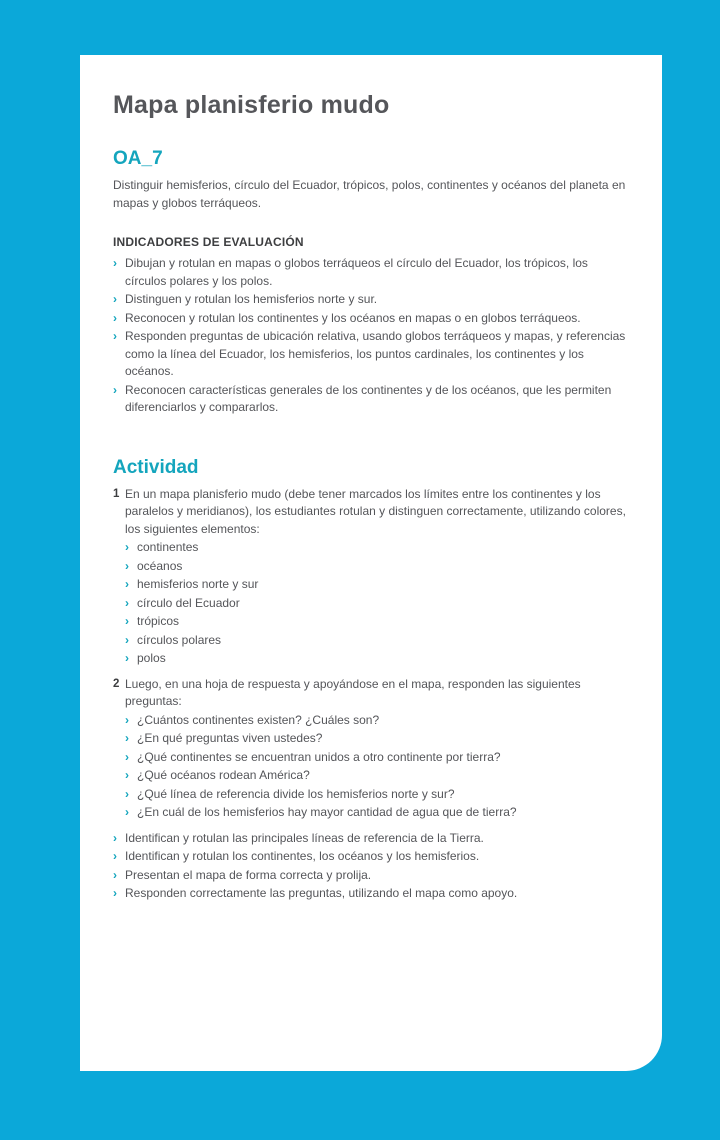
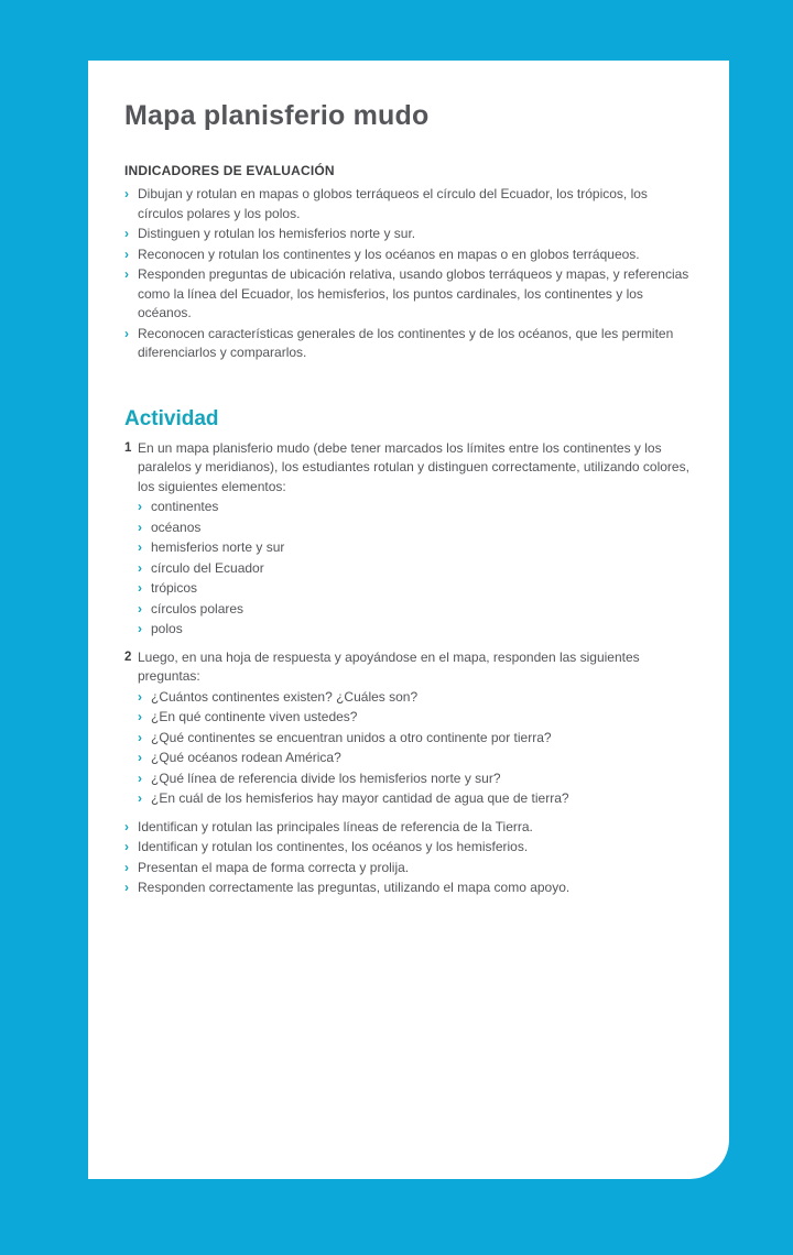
  Mapa planisferio mudo
- OA_7
- Distinguir hemisferios, círculo del Ecuador, trópicos, polos, continentes y océanos del planeta en mapas y globos terráqueos.
  INDICADORES DE EVALUACIÓN
  ›
  Dibujan y rotulan en mapas o globos terráqueos el círculo del Ecuador, los trópicos, los círculos polares y los polos.
  ›
  Distinguen y rotulan los hemisferios norte y sur.
  ›
  Reconocen y rotulan los continentes y los océanos en mapas o en globos terráqueos.
  ›
  Responden preguntas de ubicación relativa, usando globos terráqueos y mapas, y referencias como la línea del Ecuador, los hemisferios, los puntos cardinales, los continentes y los océanos.
  ›
  Reconocen características generales de los continentes y de los océanos, que les permiten diferenciarlos y compararlos.
  Actividad
  1
  En un mapa planisferio mudo (debe tener marcados los límites entre los continentes y los paralelos y meridianos), los estudiantes rotulan y distinguen correctamente, utilizando colores, los siguientes elementos:
  ›
  continentes
  ›
  océanos
  ›
  hemisferios norte y sur
  ›
  círculo del Ecuador
  ›
  trópicos
  ›
  círculos polares
  ›
  polos
  2
  Luego, en una hoja de respuesta y apoyándose en el mapa, responden las siguientes preguntas:
  ›
  ¿Cuántos continentes existen? ¿Cuáles son?
  ›
- ¿En qué preguntas viven ustedes?
+ ¿En qué continente viven ustedes?
  ›
  ¿Qué continentes se encuentran unidos a otro continente por tierra?
  ›
  ¿Qué océanos rodean América?
  ›
  ¿Qué línea de referencia divide los hemisferios norte y sur?
  ›
  ¿En cuál de los hemisferios hay mayor cantidad de agua que de tierra?
  ›
  Identifican y rotulan las principales líneas de referencia de la Tierra.
  ›
  Identifican y rotulan los continentes, los océanos y los hemisferios.
  ›
  Presentan el mapa de forma correcta y prolija.
  ›
  Responden correctamente las preguntas, utilizando el mapa como apoyo.
